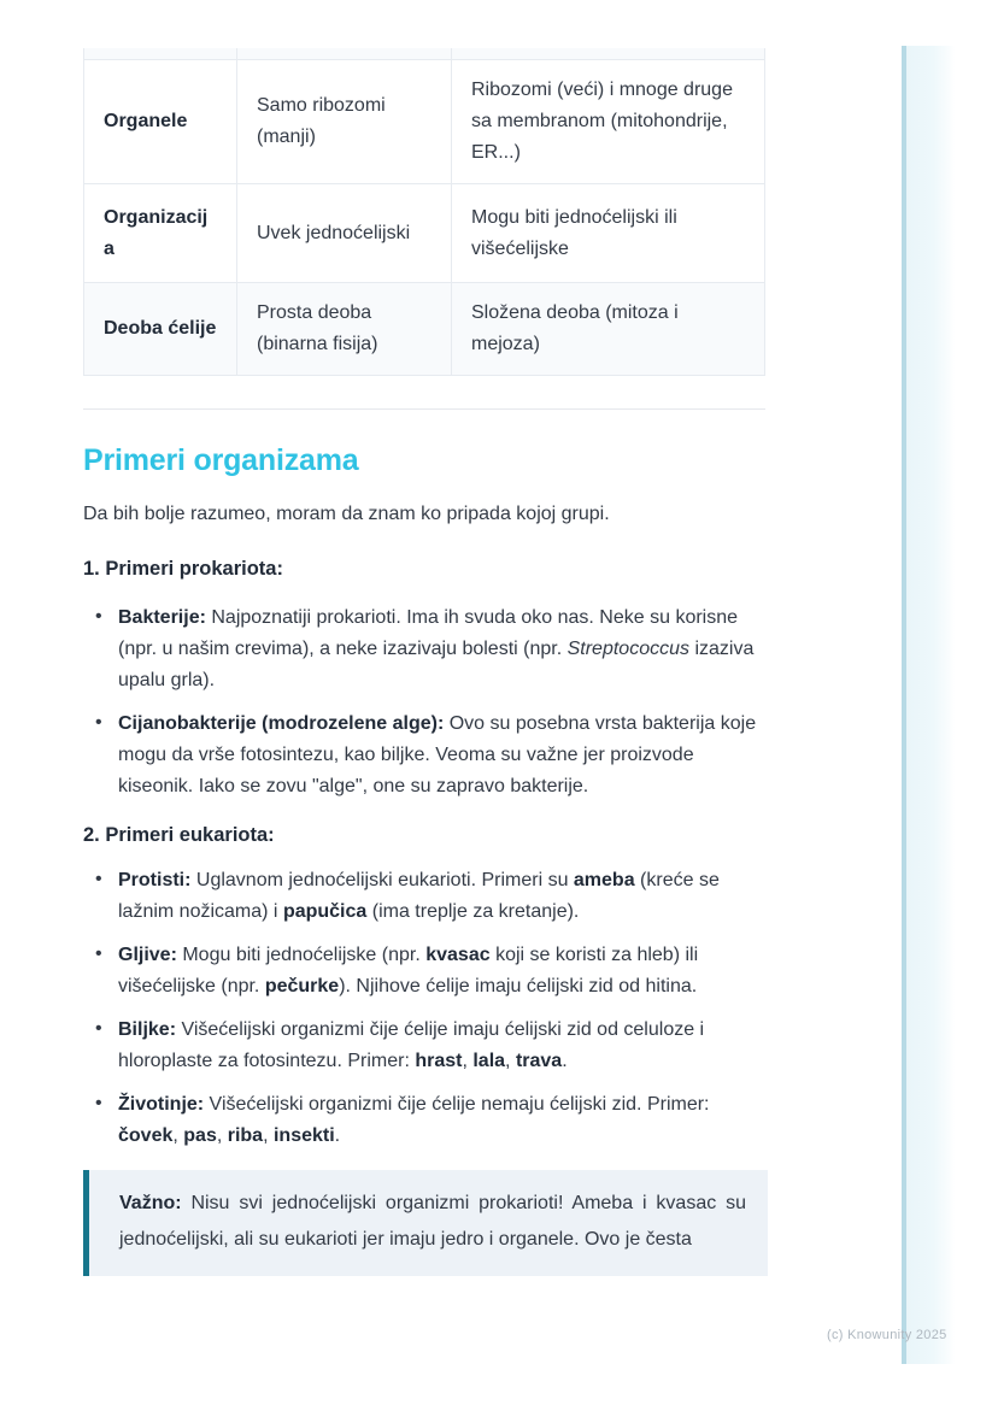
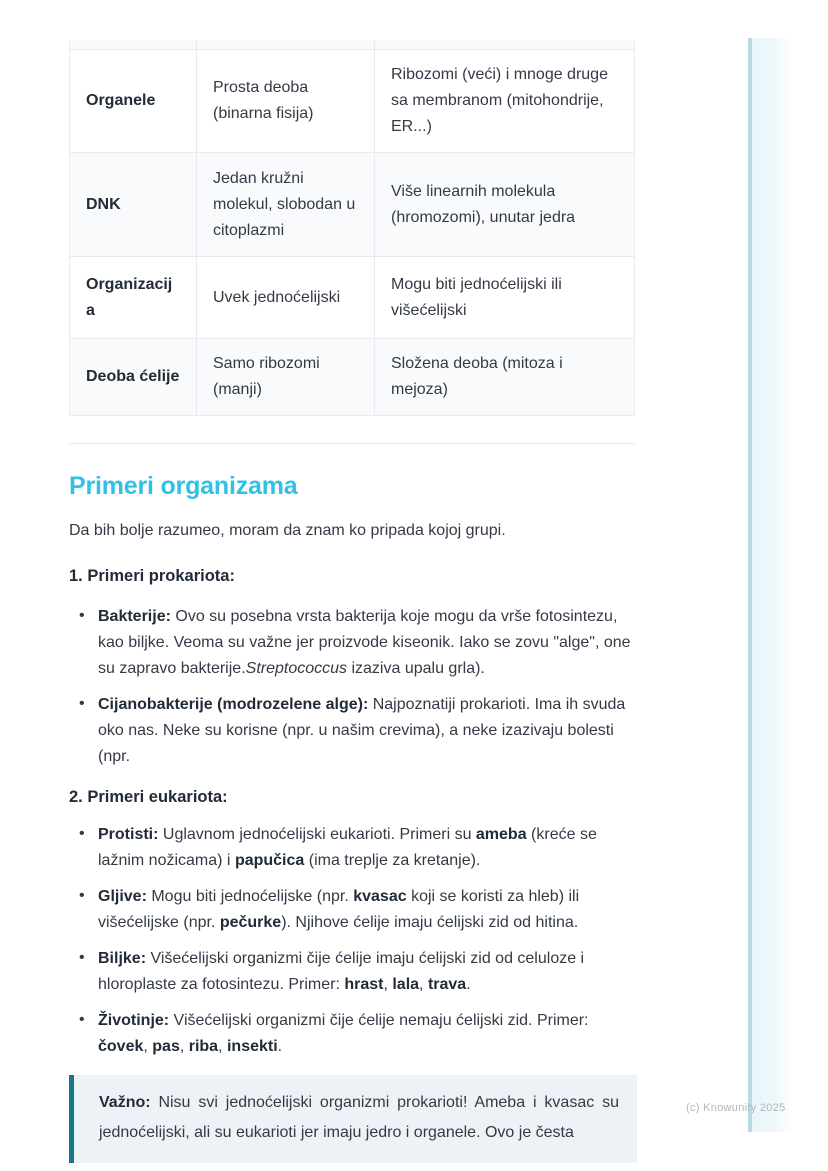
- Organele	Samo ribozomi (manji)	Ribozomi (veći) i mnoge druge sa membranom (mitohondrije, ER...)
+ Organele	Prosta deoba (binarna fisija)	Ribozomi (veći) i mnoge druge sa membranom (mitohondrije, ER...)
+ DNK	Jedan kružni molekul, slobodan u citoplazmi	Više linearnih molekula (hromozomi), unutar jedra
- Organizacija	Uvek jednoćelijski	Mogu biti jednoćelijski ili višećelijske
+ Organizacija	Uvek jednoćelijski	Mogu biti jednoćelijski ili višećelijski
- Deoba ćelije	Prosta deoba (binarna fisija)	Složena deoba (mitoza i mejoza)
+ Deoba ćelije	Samo ribozomi (manji)	Složena deoba (mitoza i mejoza)
  Primeri organizama
  Da bih bolje razumeo, moram da znam ko pripada kojoj grupi.
  1. Primeri prokariota:
  •
- Bakterije: Najpoznatiji prokarioti. Ima ih svuda oko nas. Neke su korisne (npr. u našim crevima), a neke izazivaju bolesti (npr. Streptococcus izaziva upalu grla).
+ Bakterije: Ovo su posebna vrsta bakterija koje mogu da vrše fotosintezu, kao biljke. Veoma su važne jer proizvode kiseonik. Iako se zovu "alge", one su zapravo bakterije.Streptococcus izaziva upalu grla).
  •
- Cijanobakterije (modrozelene alge): Ovo su posebna vrsta bakterija koje mogu da vrše fotosintezu, kao biljke. Veoma su važne jer proizvode kiseonik. Iako se zovu "alge", one su zapravo bakterije.
+ Cijanobakterije (modrozelene alge): Najpoznatiji prokarioti. Ima ih svuda oko nas. Neke su korisne (npr. u našim crevima), a neke izazivaju bolesti (npr.
  2. Primeri eukariota:
  •
  Protisti: Uglavnom jednoćelijski eukarioti. Primeri su ameba (kreće se lažnim nožicama) i papučica (ima treplje za kretanje).
  •
  Gljive: Mogu biti jednoćelijske (npr. kvasac koji se koristi za hleb) ili višećelijske (npr. pečurke). Njihove ćelije imaju ćelijski zid od hitina.
  •
  Biljke: Višećelijski organizmi čije ćelije imaju ćelijski zid od celuloze i hloroplaste za fotosintezu. Primer: hrast, lala, trava.
  •
  Životinje: Višećelijski organizmi čije ćelije nemaju ćelijski zid. Primer: čovek, pas, riba, insekti.
  Važno: Nisu svi jednoćelijski organizmi prokarioti! Ameba i kvasac su jednoćelijski, ali su eukarioti jer imaju jedro i organele. Ovo je česta
  (c) Knowunity 2025
